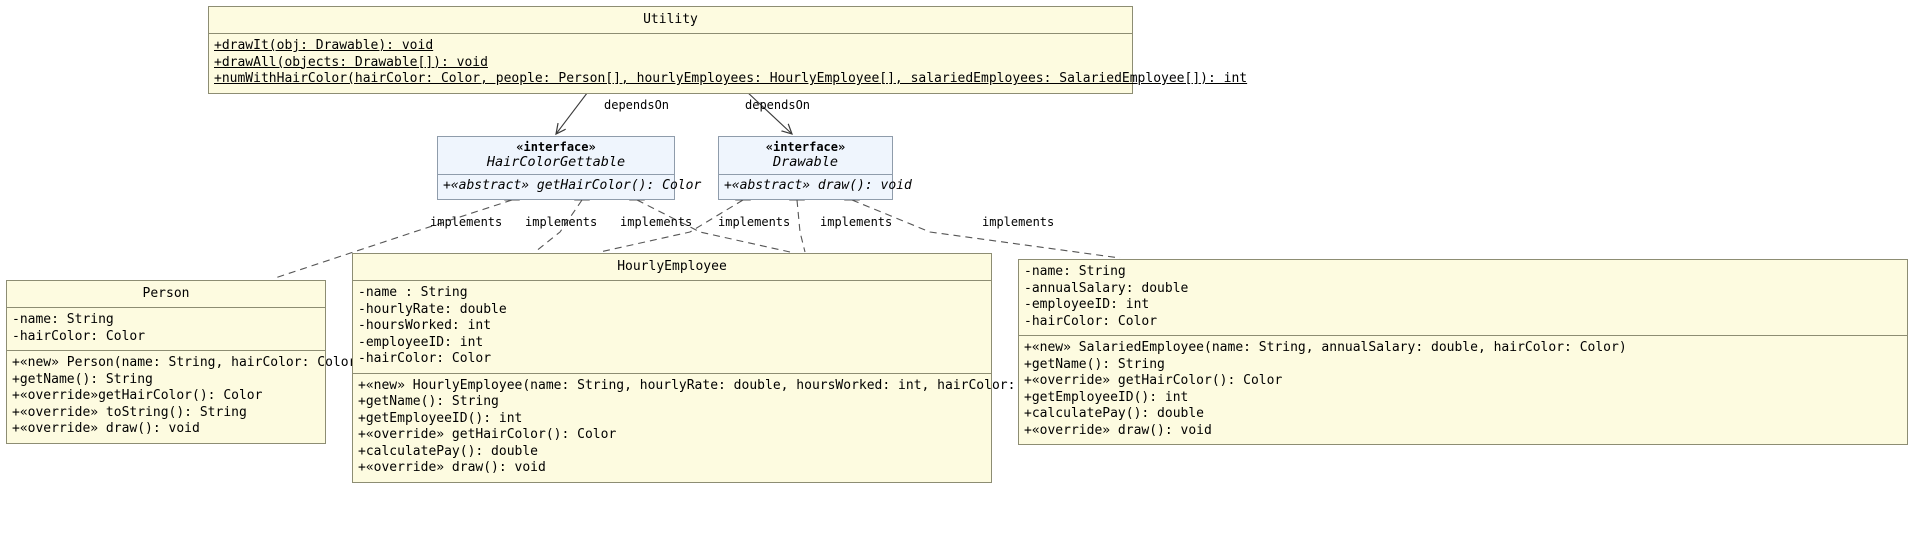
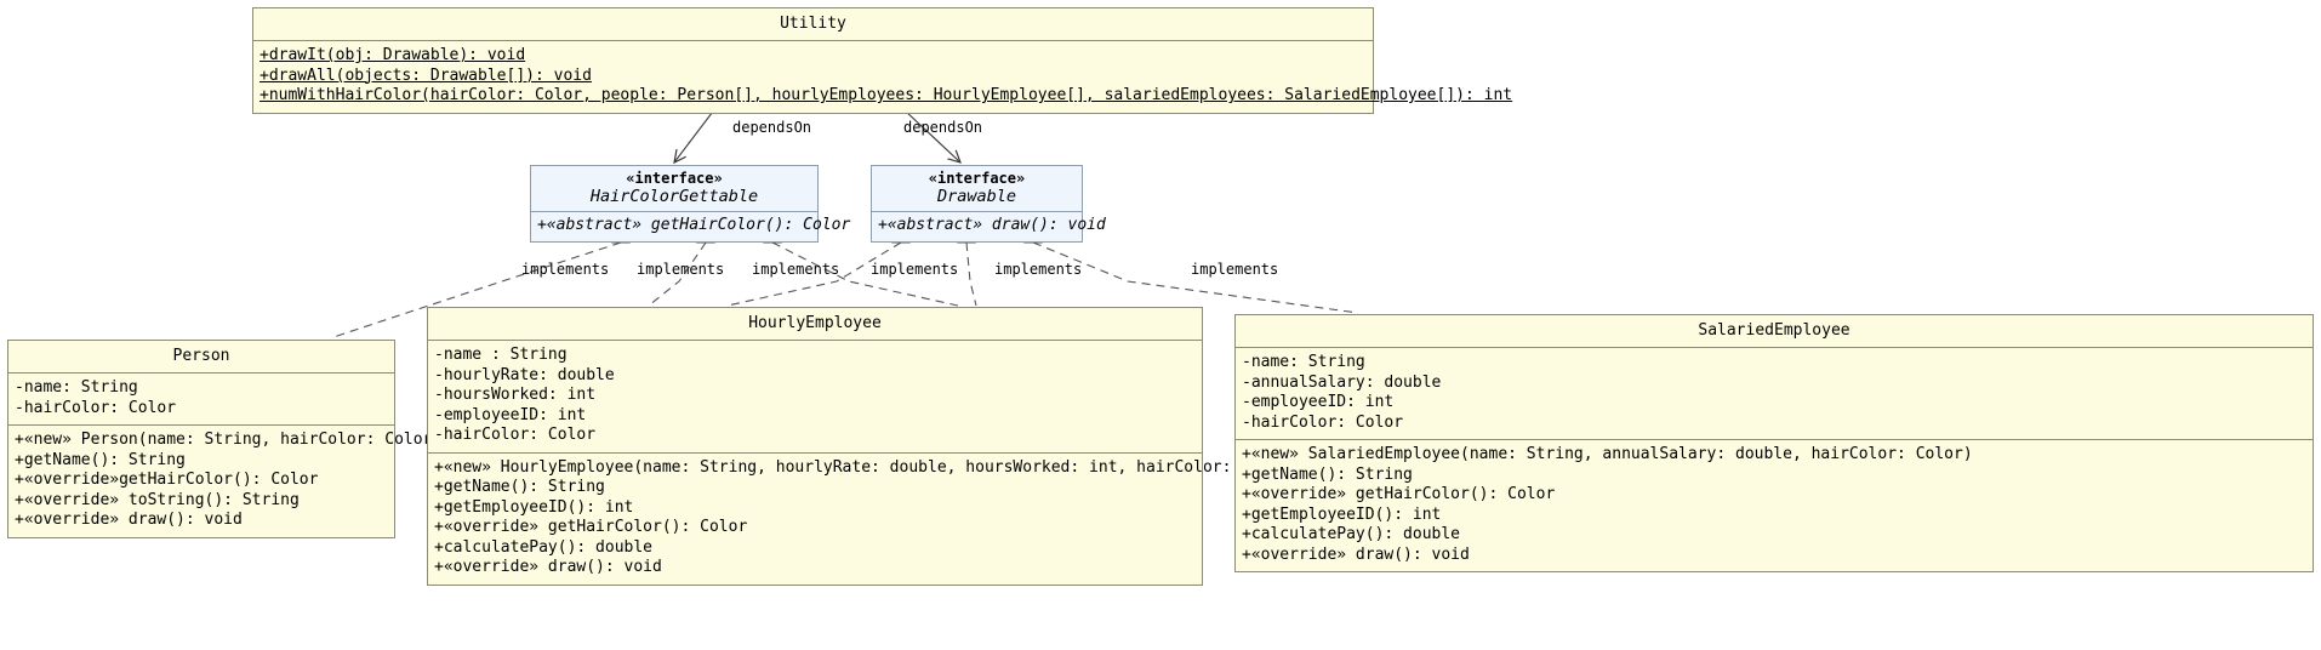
  Utility
  +drawIt(obj: Drawable): void
  +drawAll(objects: Drawable[]): void
  +numWithHairColor(hairColor: Color, people: Person[], hourlyEmployees: HourlyEmployee[], salariedEmployees: SalariedEmployee[]): int
  «interface»
  HairColorGettable
  +«abstract» getHairColor(): Color
  «interface»
  Drawable
  +«abstract» draw(): void
  Person
  -name: String
  -hairColor: Color
  +«new» Person(name: String, hairColor: Colo
  +getName(): String
  +«override»getHairColor(): Color
  +«override» toString(): String
  +«override» draw(): void
  HourlyEmployee
  -name : String
  -hourlyRate: double
  -hoursWorked: int
  -employeeID: int
  -hairColor: Color
  +«new» HourlyEmployee(name: String, hourlyRate: double, hoursWorked: int, hairColor:
  +getName(): String
  +getEmployeeID(): int
  +«override» getHairColor(): Color
  +calculatePay(): double
  +«override» draw(): void
+ SalariedEmployee
  -name: String
  -annualSalary: double
  -employeeID: int
  -hairColor: Color
  +«new» SalariedEmployee(name: String, annualSalary: double, hairColor: Color)
  +getName(): String
  +«override» getHairColor(): Color
  +getEmployeeID(): int
  +calculatePay(): double
  +«override» draw(): void
  dependsOn
  dependsOn
  implements
  implements
  implements
  implements
  implements
  implements
